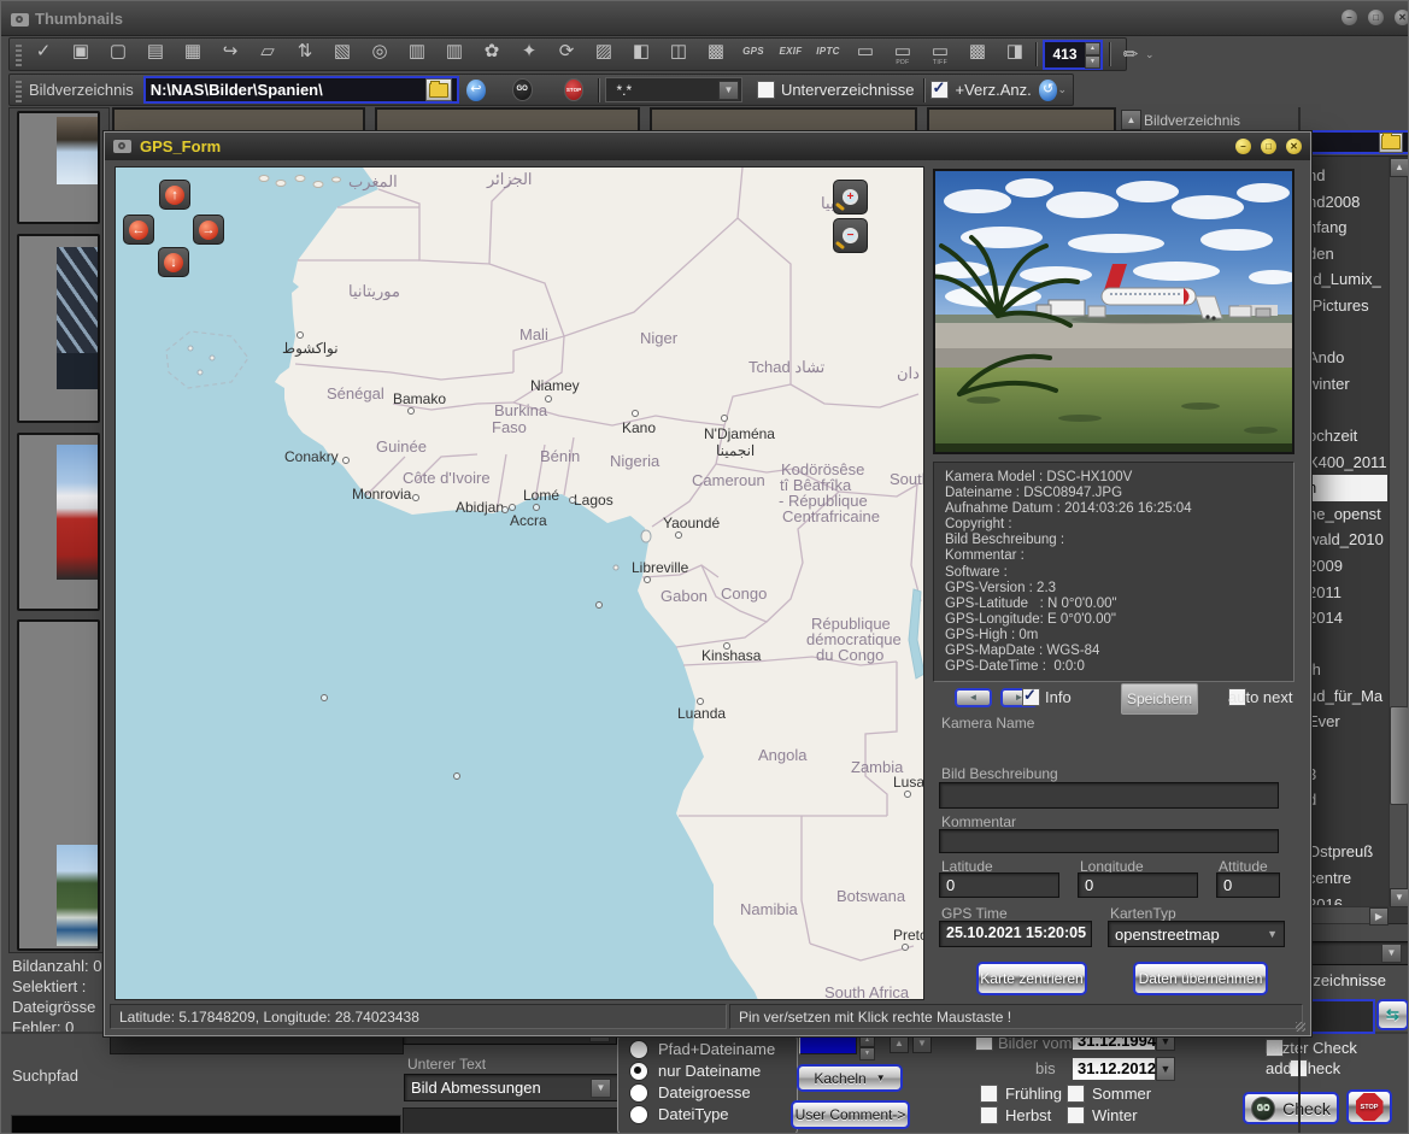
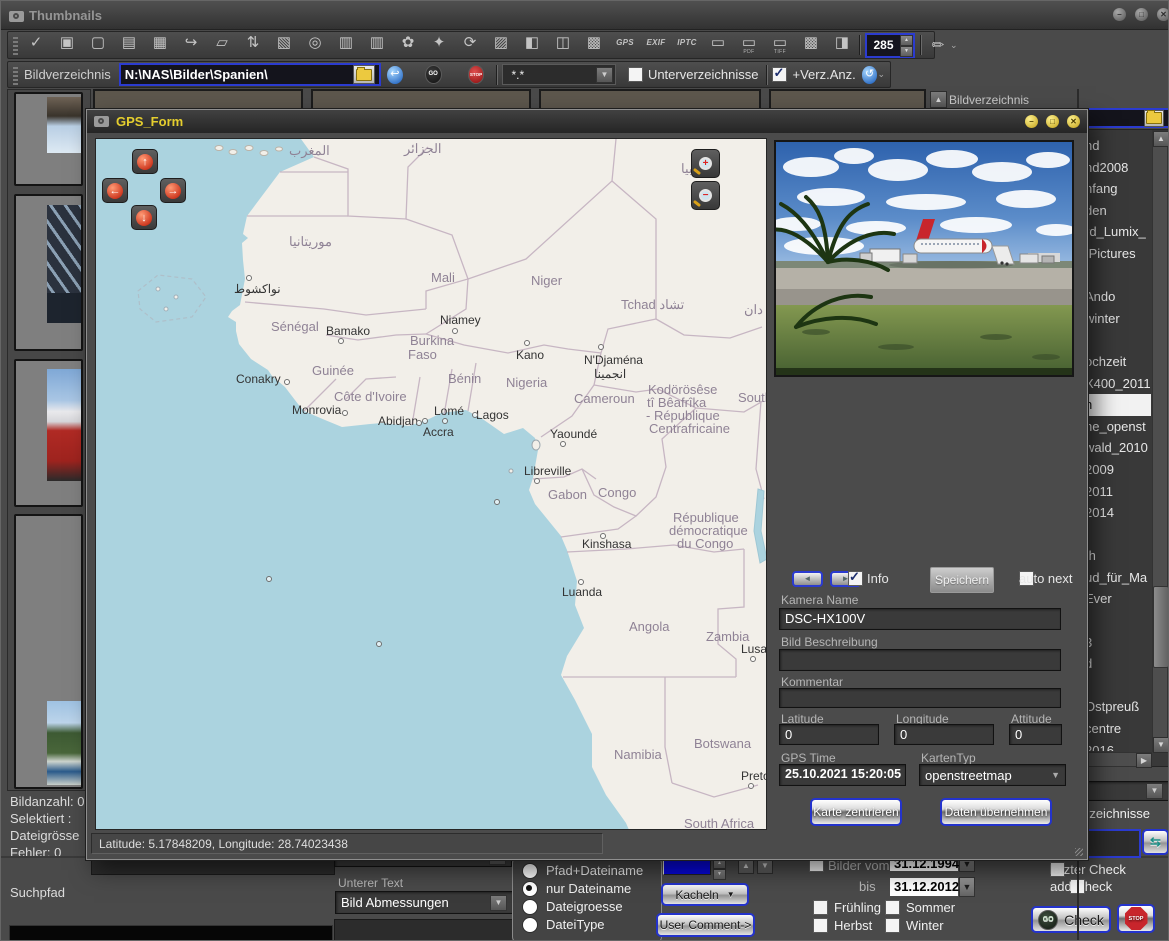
  Thumbnails
  –
  □
  ✕
  ✓
  ▣
  ▢
  ▤
  ▦
  ↪
  ▱
  ⇅
  ▧
  ◎
  ▥
  ▥
  ✿
  ✦
  ⟳
  ▨
  ◧
  ◫
  ▩
  GPS
  EXIF
  IPTC
  ▭
  ▭
  ▭
  ▩
  ◨
- 413
+ 285
  ✏
  ⌄
  Bildverzeichnis
  N:\NAS\Bilder\Spanien\
  ↩
  *.*
  ▼
  Unterverzeichnisse
  +Verz.Anz.
  ↺
  ⌄
  ▲
  Bildverzeichnis
  Bildanzahl: 0
  Selektiert :
  Dateigrösse
  Fehler: 0
  Suchpfad
  Unterer Text
  Bild Abmessungen
  ▼
  Pfad+Dateiname
  nur Dateiname
  Dateigroesse
  DateiType
  ▲
  ▼
  Kacheln
  ▼
  User Comment->
  Bilder vom
  31.12.1994
  ▼
  bis
  31.12.2012
  ▼
  Frühling
  Sommer
  Herbst
  Winter
  letztr Check
  add Check
  Ceck
  nd
  nd2008
  nfang
  den
  d_Lumix_
  Pictures
  Ando
  winter
  ochzeit
  X400_2011
  n
  he_openst
  wald_2010
  2009
  2011
  2014
  ud_für_Ma
  Ever
  3
  d
  Ostpreuß
  centre
  2016
  ▲
  ▼
  ▶
  ▼
  zeichnisse
  ⇆
  GPS_Form
  –
  □
  ✕
  المغرب
  الجزائر
  موريتانيا
  Mali
  Niger
  Tchad تشاد
  دان
  Sénégal
  Burkina
  Faso
  Guinée
  Bénin
  Nigeria
  Côte d'Ivoire
  Cameroun
  Kodörösêse
  tî Bêafrîka
  - République
  Centrafricaine
  Gabon
  Congo
  République
  démocratique
  du Congo
  Angola
  Zambia
  Namibia
  Botswana
  South Africa
  نواكشوط
  Bamako
  Niamey
  Kano
  N'Djaména
  انجمينا
  Conakry
  Monrovia
  Abidjan
  Accra
  Lomé
  Lagos
  Yaoundé
  Libreville
  Kinshasa
  Luanda
  ↑
  ←
  →
  ↓
  +
  −
- Kamera Model : DSC-HX100V
- Dateiname : DSC08947.JPG
- Aufnahme Datum : 2014:03:26 16:25:04
- Copyright :
- Bild Beschreibung :
- Kommentar :
- Software :
- GPS-Version : 2.3
- GPS-Latitude : N 0°0'0.00"
- GPS-Longitude: E 0°0'0.00"
- GPS-High : 0m
- GPS-MapDate : WGS-84
- GPS-DateTime : 0:0:0
  ◄
  ►
  Info
  Speichern
  auto next
  Kamera Name
+ DSC-HX100V
  Bild Beschreibung
  Kommentar
  Latitude
  0
  Longitude
  0
  Attitude
  0
  GPS Time
  25.10.2021 15:20:05
  KartenTyp
  openstreetmap
  ▼
  Karte zentrieren
  Daten übernehmen
  Latitude: 5.17848209, Longitude: 28.74023438
- Pin ver/setzen mit Klick rechte Maustaste !
